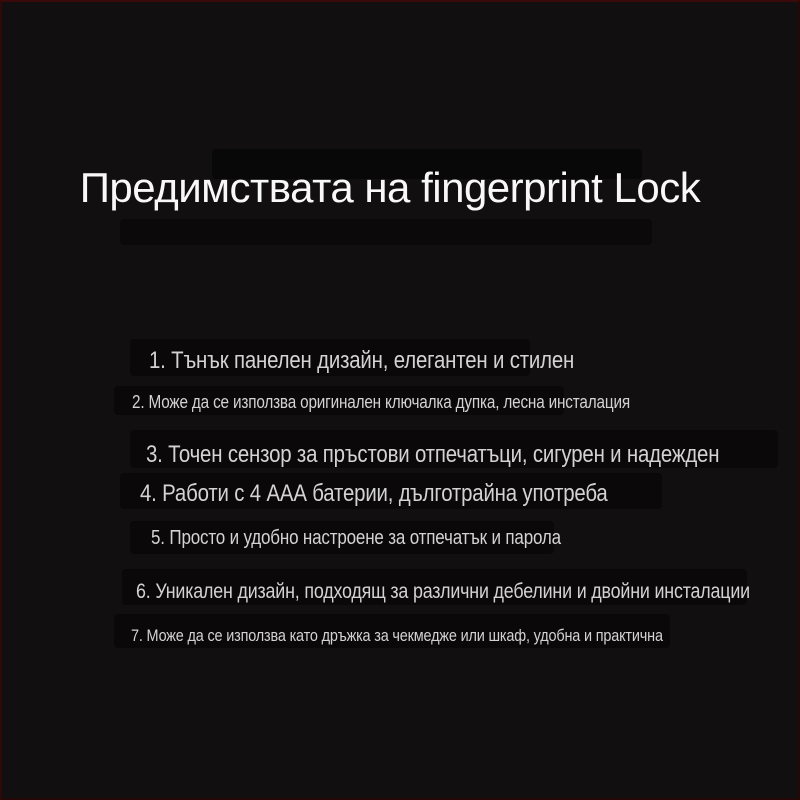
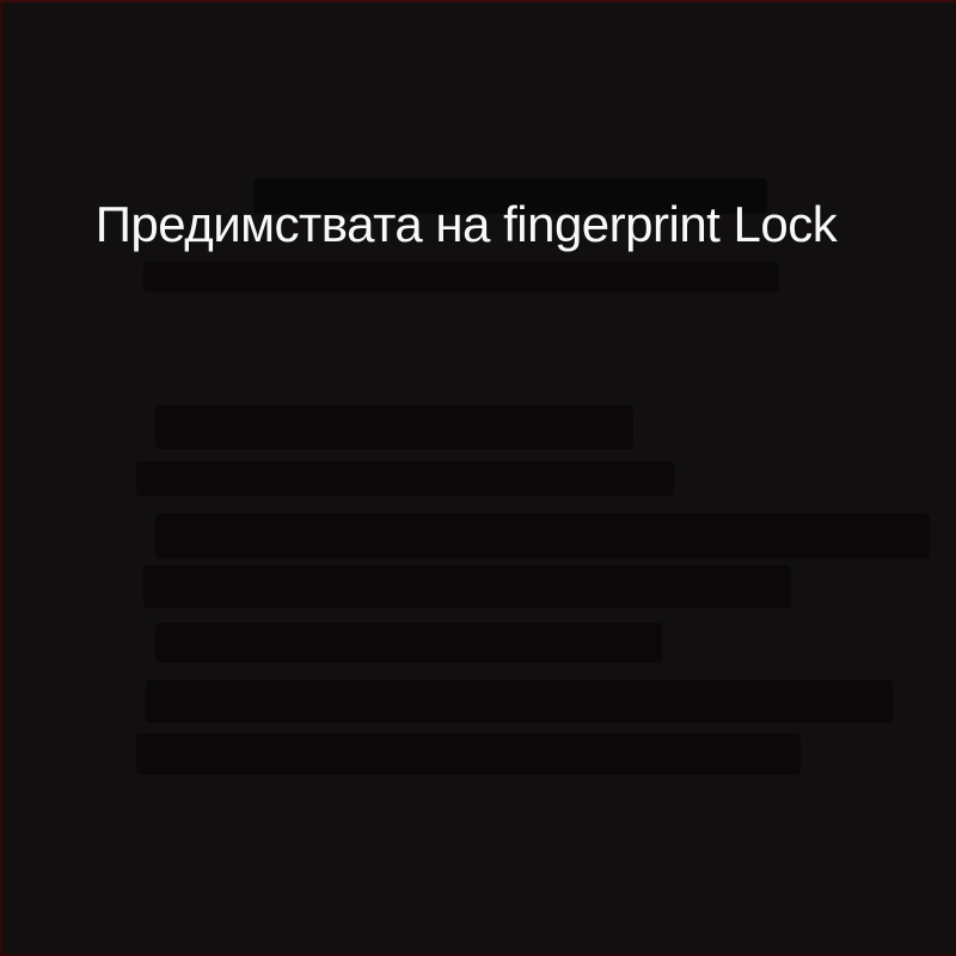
  Предимствата на fingerprint Lock
- 1. Тънък панелен дизайн, елегантен и стилен
- 2. Може да се използва оригинален ключалка дупка, лесна инсталация
- 3. Точен сензор за пръстови отпечатъци, сигурен и надежден
- 4. Работи с 4 ААА батерии, дълготрайна употреба
- 5. Просто и удобно настроене за отпечатък и парола
- 6. Уникален дизайн, подходящ за различни дебелини и двойни инсталации
- 7. Може да се използва като дръжка за чекмедже или шкаф, удобна и практична
